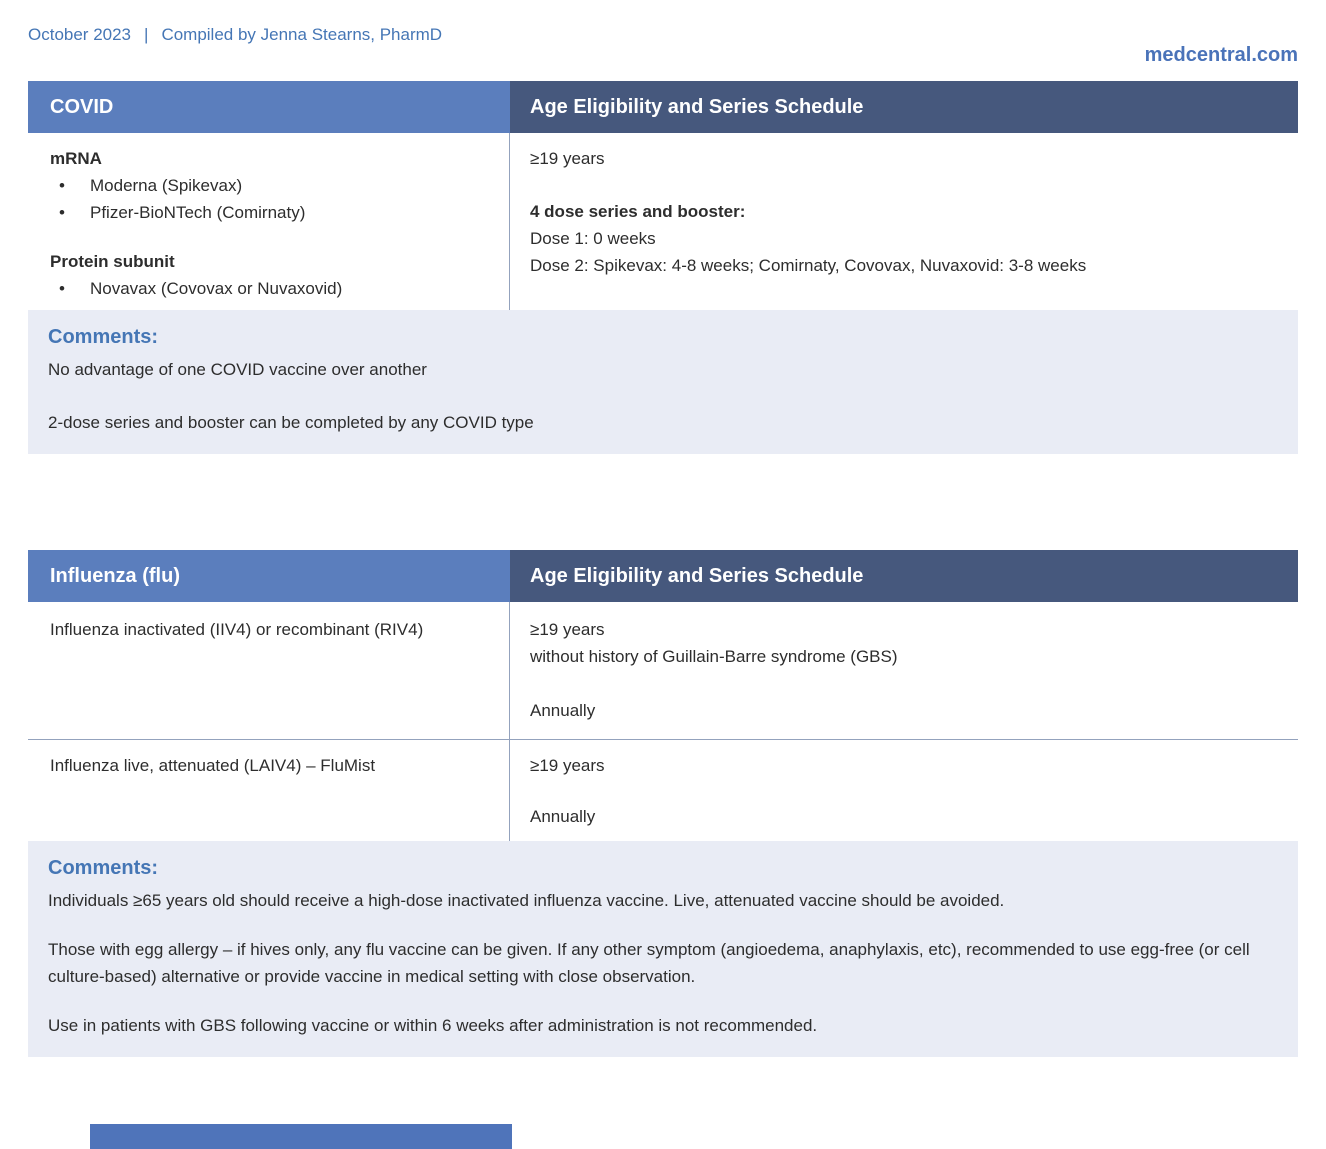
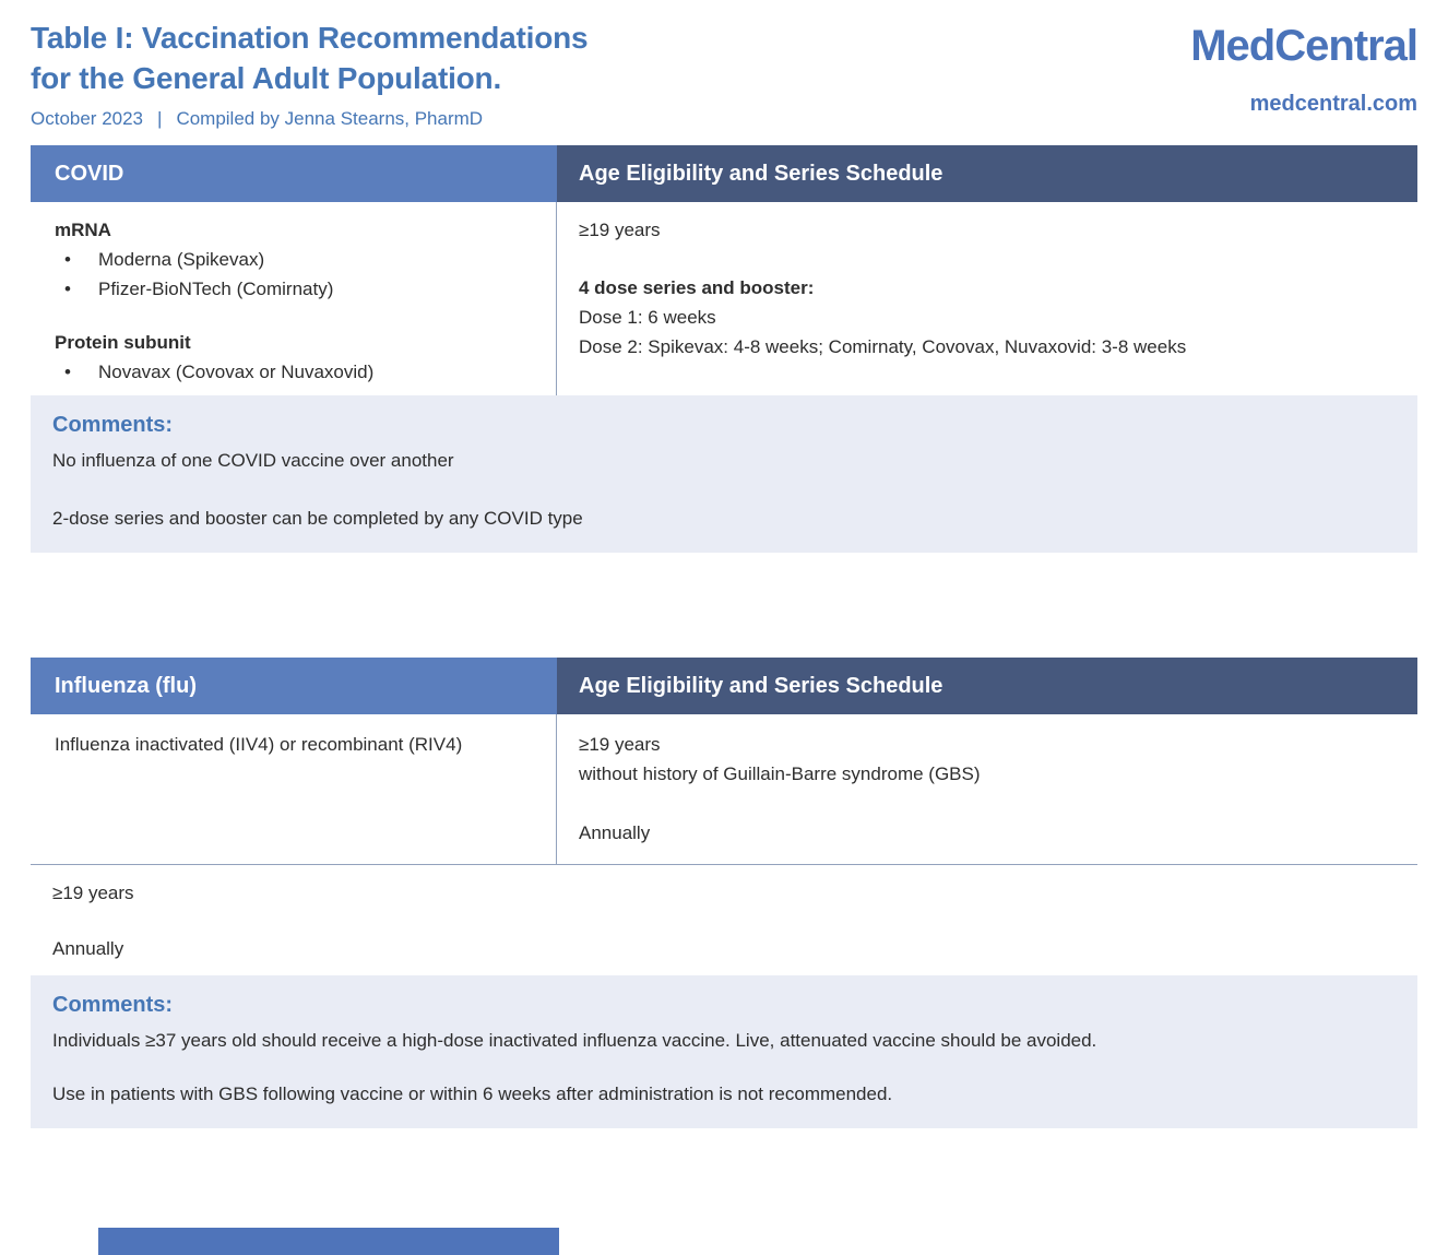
+ Table I: Vaccination Recommendations
+ for the General Adult Population.
  October 2023
  |
  Compiled by Jenna Stearns, PharmD
+ MedCentral
  medcentral.com
  COVID
  Age Eligibility and Series Schedule
  mRNA
  •
  Moderna (Spikevax)
  •
  Pfizer-BioNTech (Comirnaty)
  Protein subunit
  •
  Novavax (Covovax or Nuvaxovid)
  ≥19 years
  4 dose series and booster:
- Dose 1: 0 weeks
+ Dose 1: 6 weeks
  Dose 2: Spikevax: 4-8 weeks; Comirnaty, Covovax, Nuvaxovid: 3-8 weeks
  Comments:
- No advantage of one COVID vaccine over another
+ No influenza of one COVID vaccine over another
  2-dose series and booster can be completed by any COVID type
  Influenza (flu)
  Age Eligibility and Series Schedule
  Influenza inactivated (IIV4) or recombinant (RIV4)
  ≥19 years
  without history of Guillain-Barre syndrome (GBS)
  Annually
- Influenza live, attenuated (LAIV4) – FluMist
  ≥19 years
  Annually
  Comments:
- Individuals ≥65 years old should receive a high-dose inactivated influenza vaccine. Live, attenuated vaccine should be avoided.
+ Individuals ≥37 years old should receive a high-dose inactivated influenza vaccine. Live, attenuated vaccine should be avoided.
- Those with egg allergy – if hives only, any flu vaccine can be given. If any other symptom (angioedema, anaphylaxis, etc), recommended to use egg-free (or cell culture-based) alternative or provide vaccine in medical setting with close observation.
  Use in patients with GBS following vaccine or within 6 weeks after administration is not recommended.
